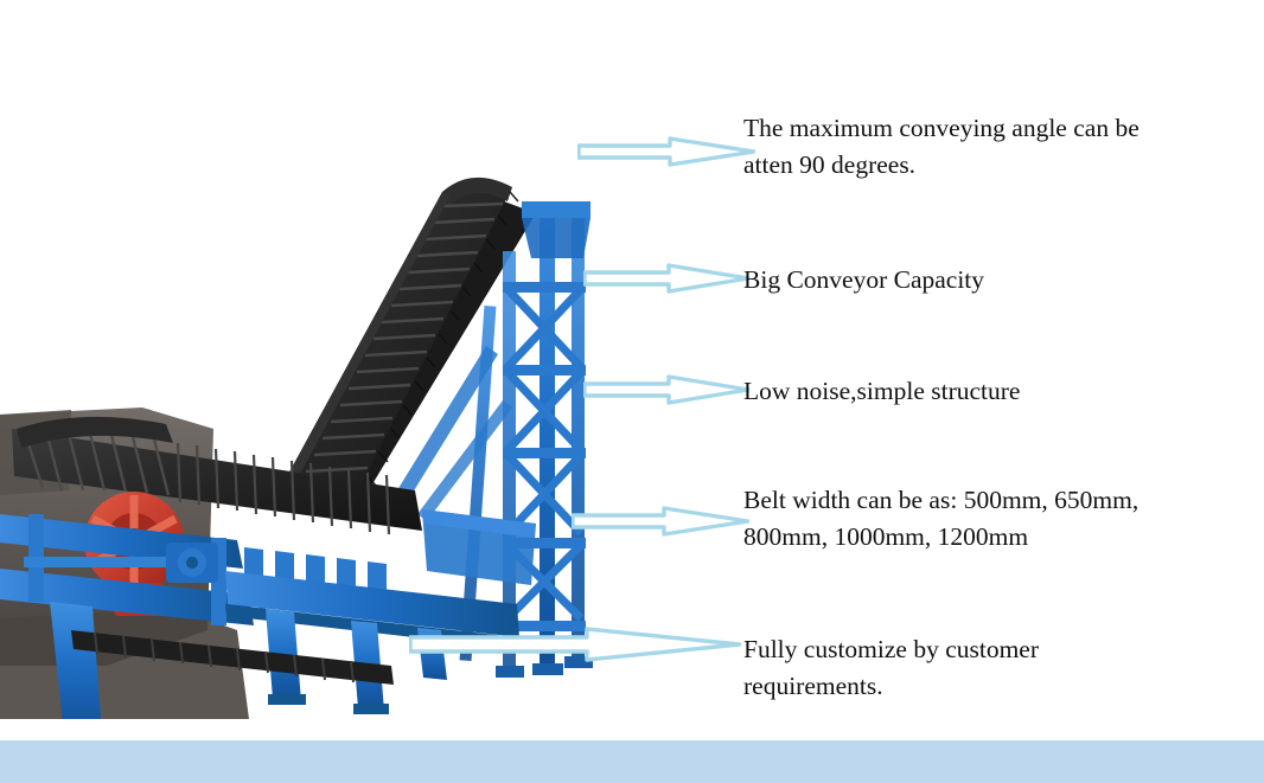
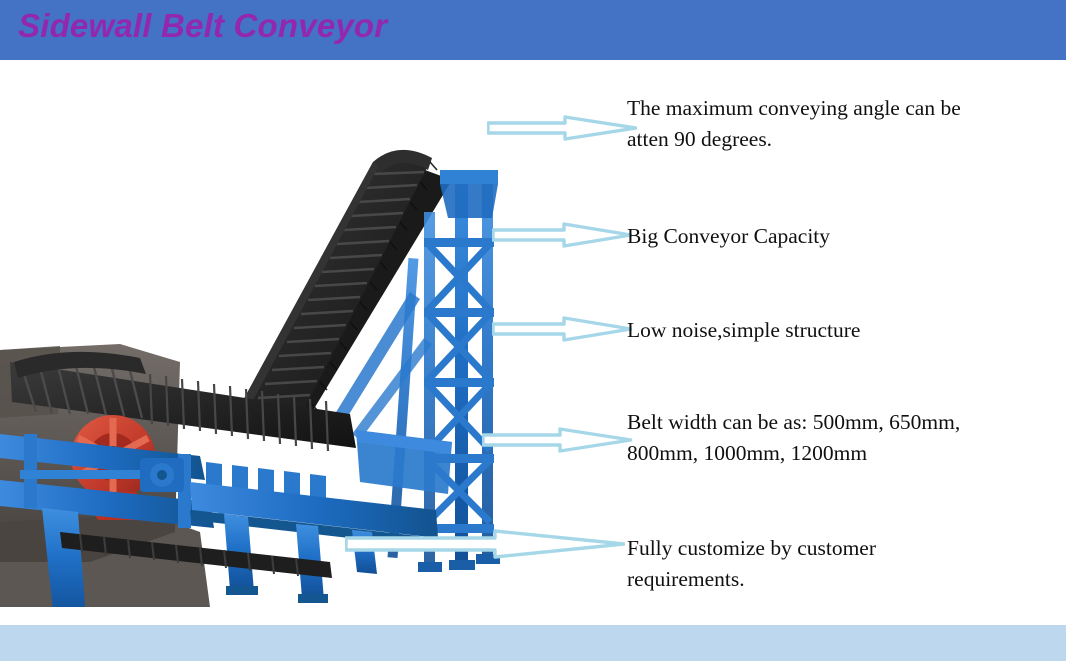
+ Sidewall Belt Conveyor
  The maximum conveying angle can be
  atten 90 degrees.
  Big Conveyor Capacity
  Low noise,simple structure
  Belt width can be as: 500mm, 650mm,
  800mm, 1000mm, 1200mm
  Fully customize by customer
  requirements.
